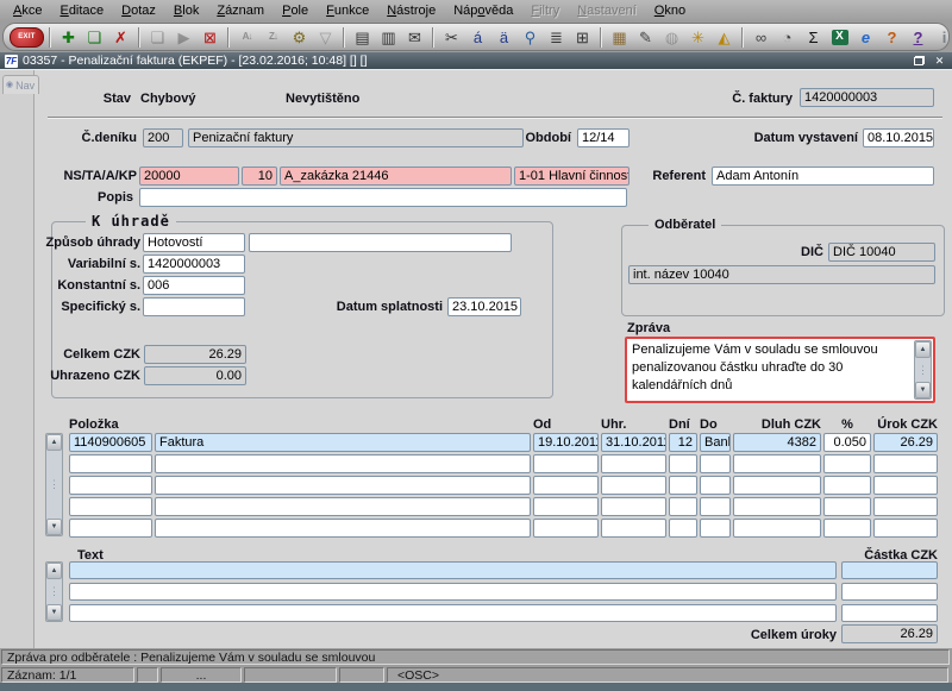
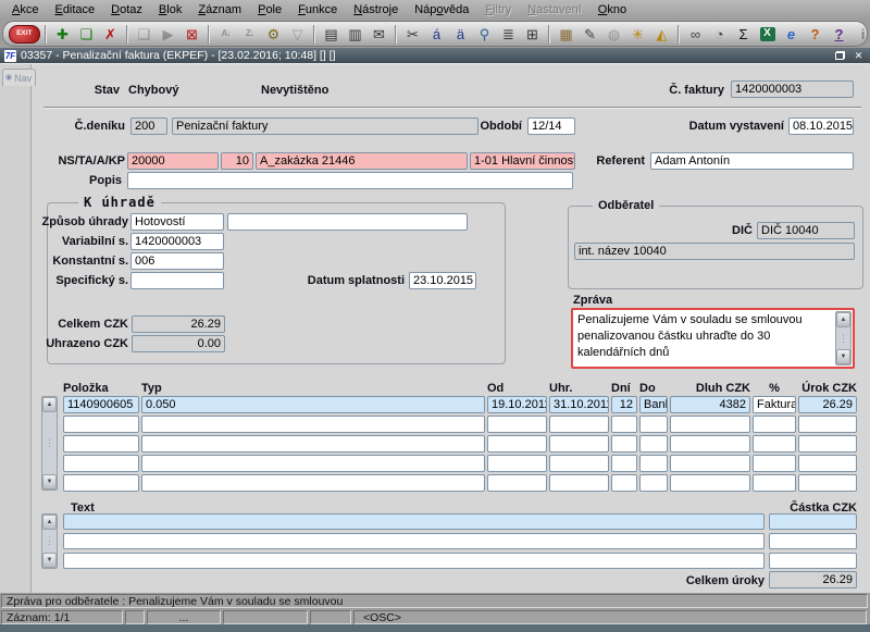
  Akce
  Editace
  Dotaz
  Blok
  Záznam
  Pole
  Funkce
  Nástroje
  Nápověda
  Filtry
  Nastavení
  Okno
  ✚
  ❏
  ✗
  ❏
  ▶
  ⊠
  A↓
  Z↓
  ⚙
  ▽
  ▤
  ▥
  ✉
  ✂
  á
  ä
  ⚲
  ≣
  ⊞
  ▦
  ✎
  ◍
  ✳
  ◭
  ∞
  ◔
  Σ
  X
  e
  ?
  ?
  i
  7F
  03357 - Penalizační faktura (EKPEF) - [23.02.2016; 10:48] [] []
  ✕
  Nav
  Stav
  Chybový
  Nevytištěno
  Č. faktury
  1420000003
  Č.deníku
  200
  Penizační faktury
  Období
  12/14
  Datum vystavení
  08.10.2015
  NS/TA/A/KP
  20000
  10
  A_zakázka 21446
  1-01 Hlavní činnost
  Referent
  Adam Antonín
  Popis
  K úhradě
  Způsob úhrady
  Hotovostí
  Variabilní s.
  1420000003
  Konstantní s.
  006
  Specifický s.
  Datum splatnosti
  23.10.2015
  Celkem CZK
  26.29
  Uhrazeno CZK
  0.00
  Odběratel
  DIČ
  DIČ 10040
  int. název 10040
  Zpráva
  Penalizujeme Vám v souladu se smlouvou
  penalizovanou částku uhraďte do 30 kalendářních dnů
  ⋮
  Celkem úroky
  26.29
  Položka
+ Typ
  Od
  Uhr.
  Dní
  Do
  Dluh CZK
  %
  Úrok CZK
  1140900605
- Faktura
+ 0.050
  19.10.201
  31.10.201
  12
  Ban
  4382
- 0.050
+ Faktura
  26.29
  ⋮
  Text
  Částka CZK
  ⋮
  Zpráva pro odběratele : Penalizujeme Vám v souladu se smlouvou
  Záznam: 1/1
  ...
  <OSC>
